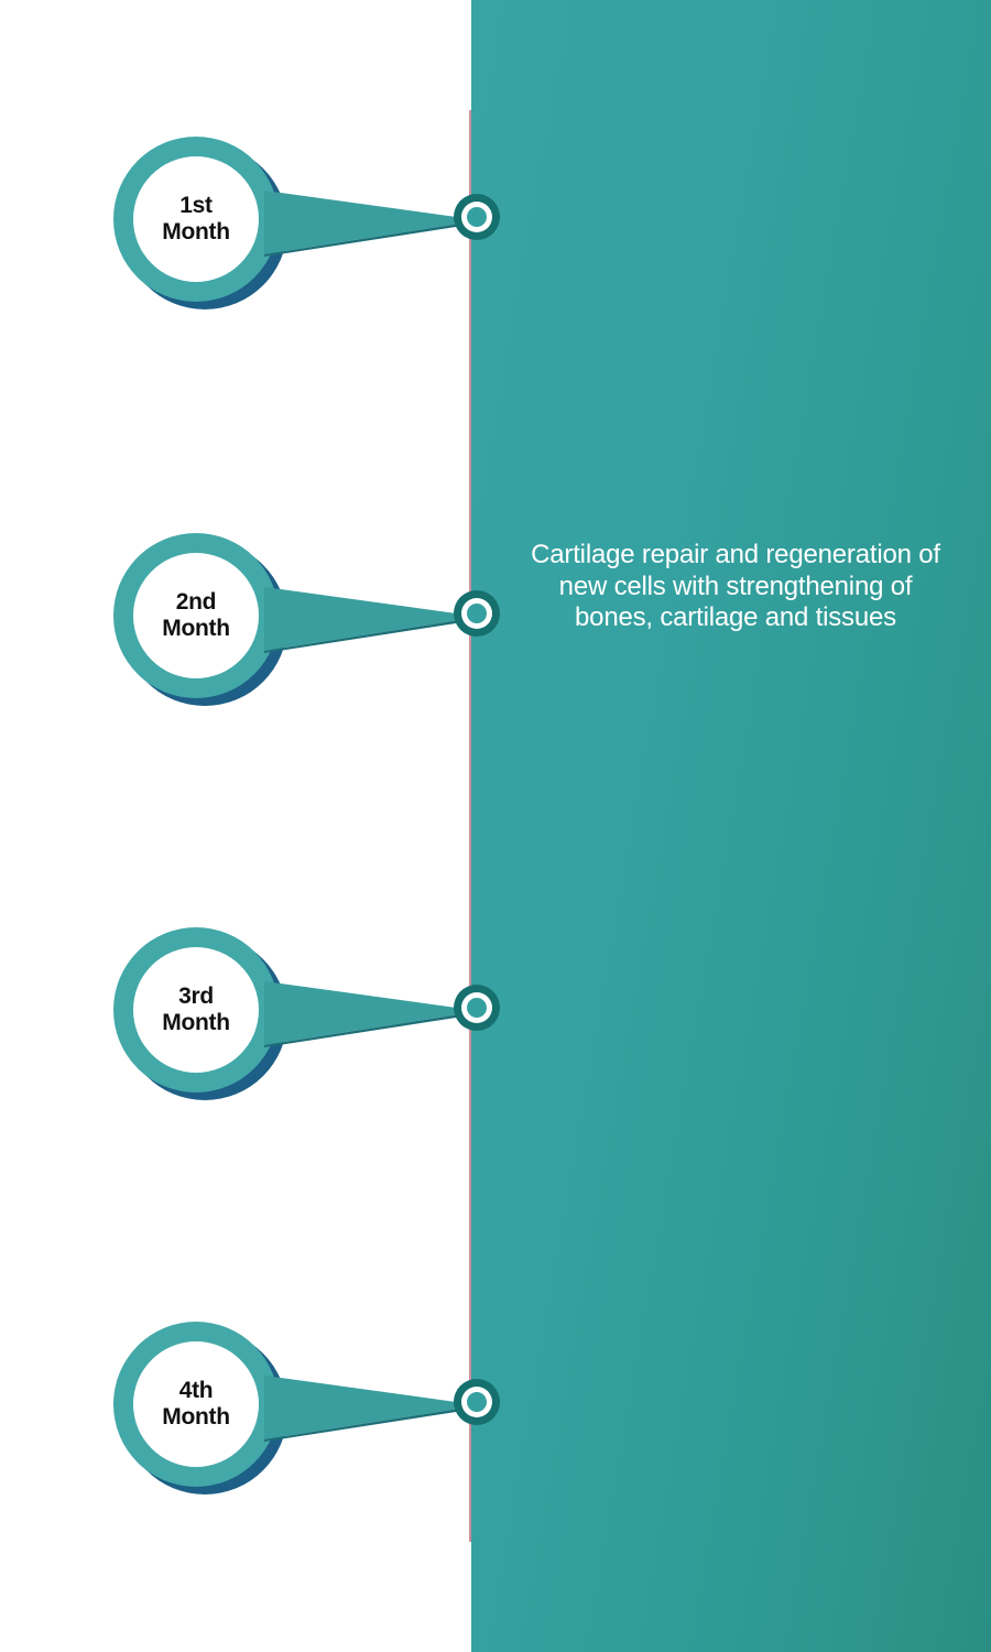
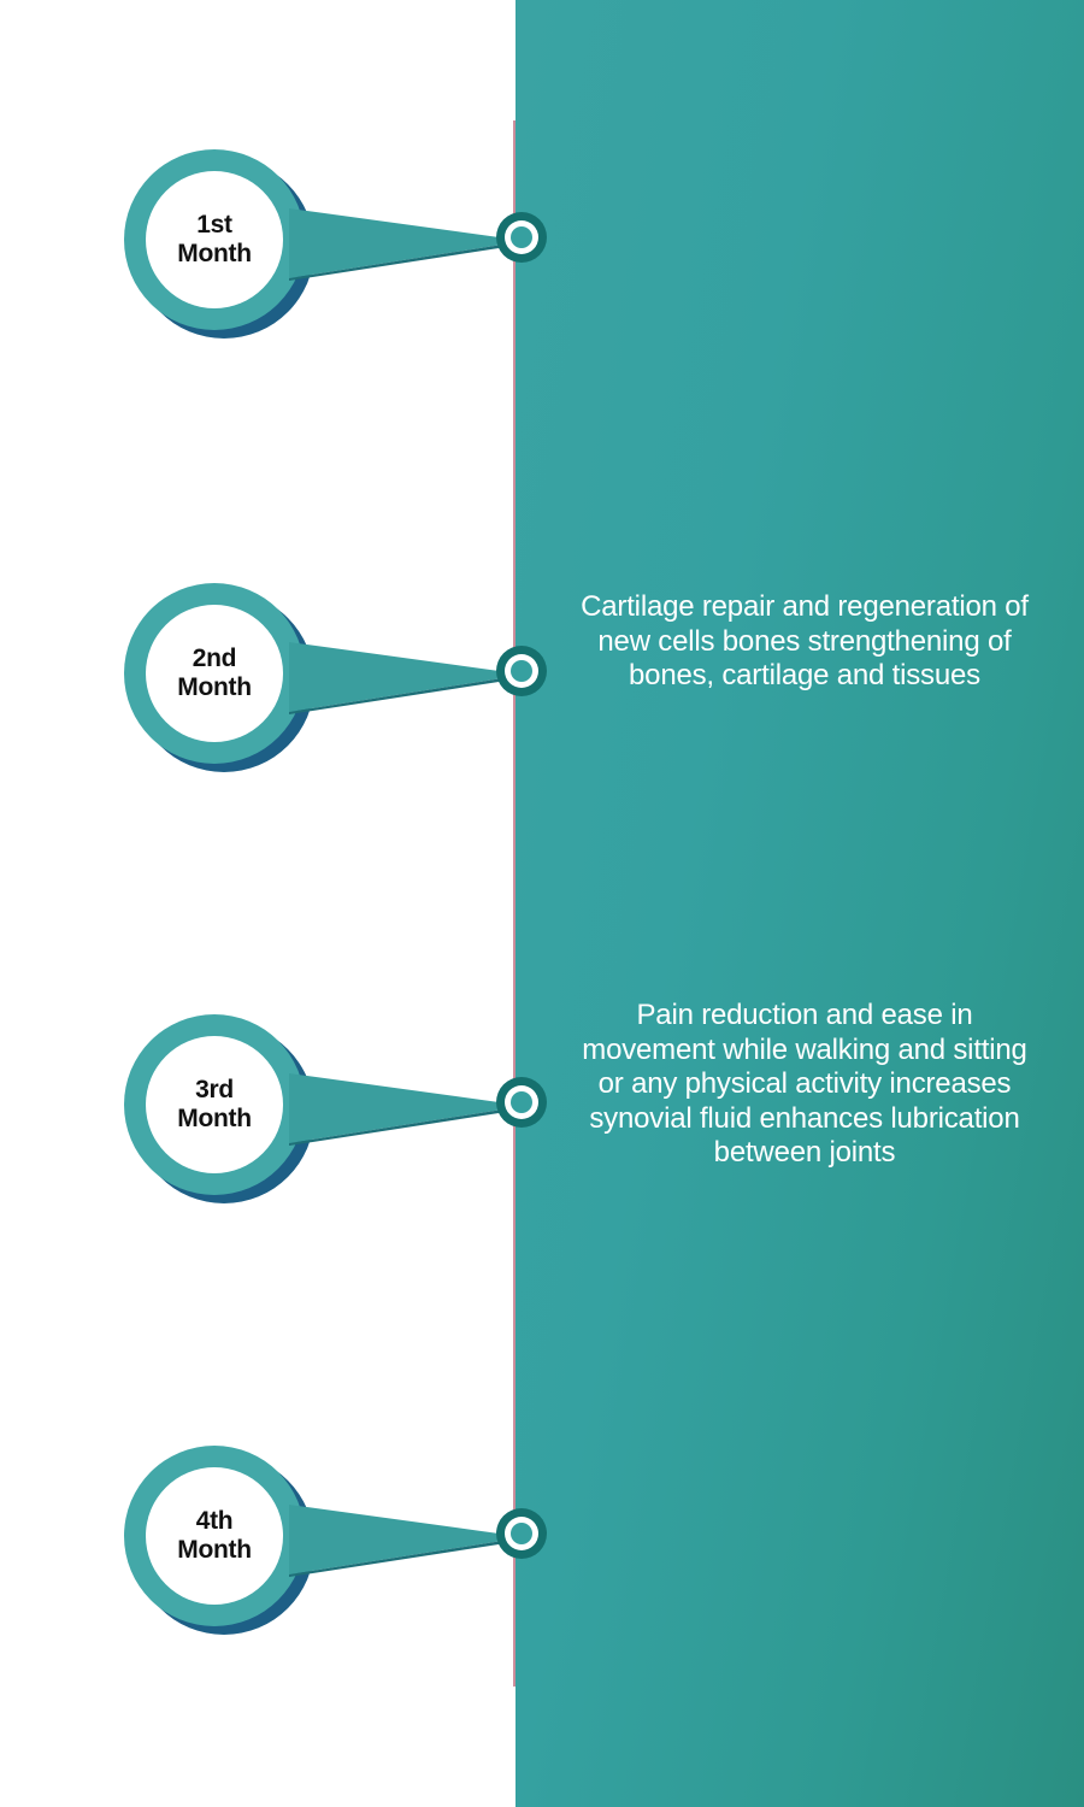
  1st
  Month
  2nd
  Month
- Cartilage repair and regeneration of new cells with strengthening of bones, cartilage and tissues
+ Cartilage repair and regeneration of new cells bones strengthening of bones, cartilage and tissues
  3rd
  Month
+ Pain reduction and ease in movement while walking and sitting or any physical activity increases synovial fluid enhances lubrication between joints
  4th
  Month
